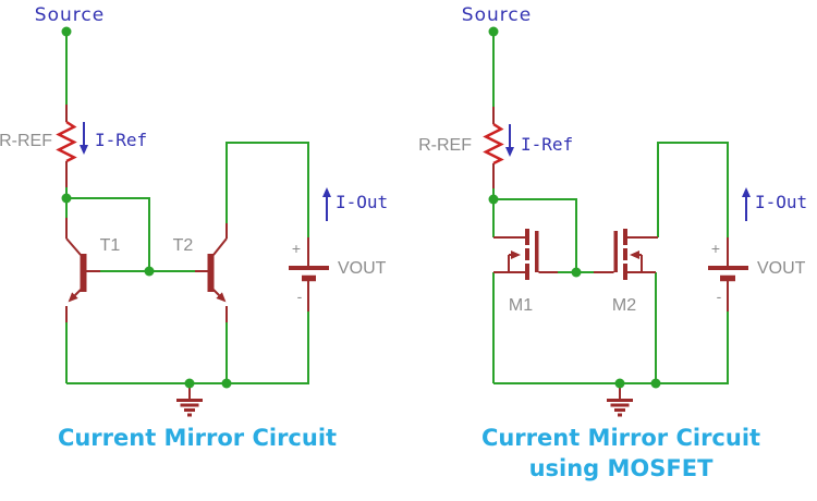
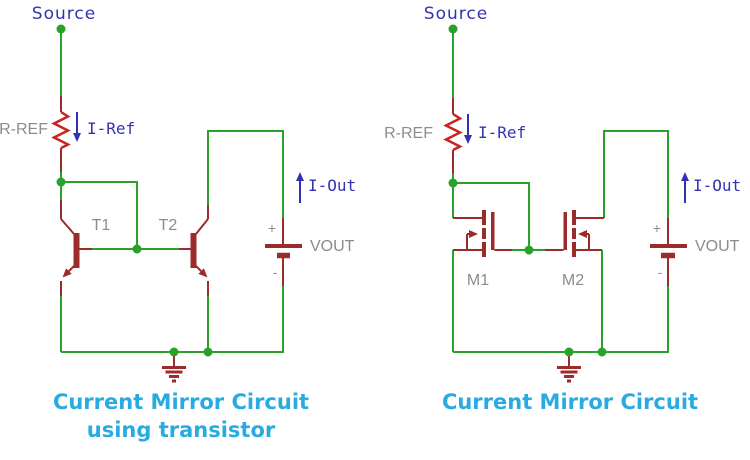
  Source
  R-REF
  I-Ref
  I-Out
  T1
  T2
  +
  -
  VOUT
  Current Mirror Circuit
+ using transistor
  Source
  R-REF
  I-Ref
  I-Out
  M1
  M2
  +
  -
  VOUT
  Current Mirror Circuit
- using MOSFET
